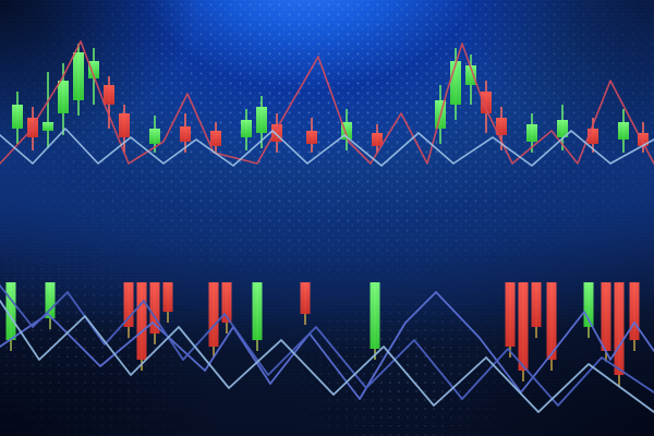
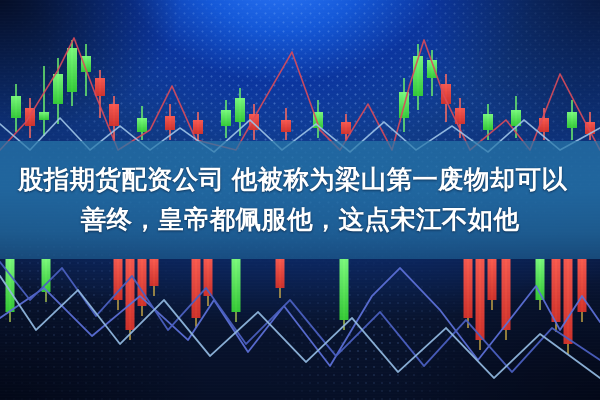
+ 股指期货配资公司 他被称为梁山第一废物却可以
+ 善终，皇帝都佩服他，这点宋江不如他
